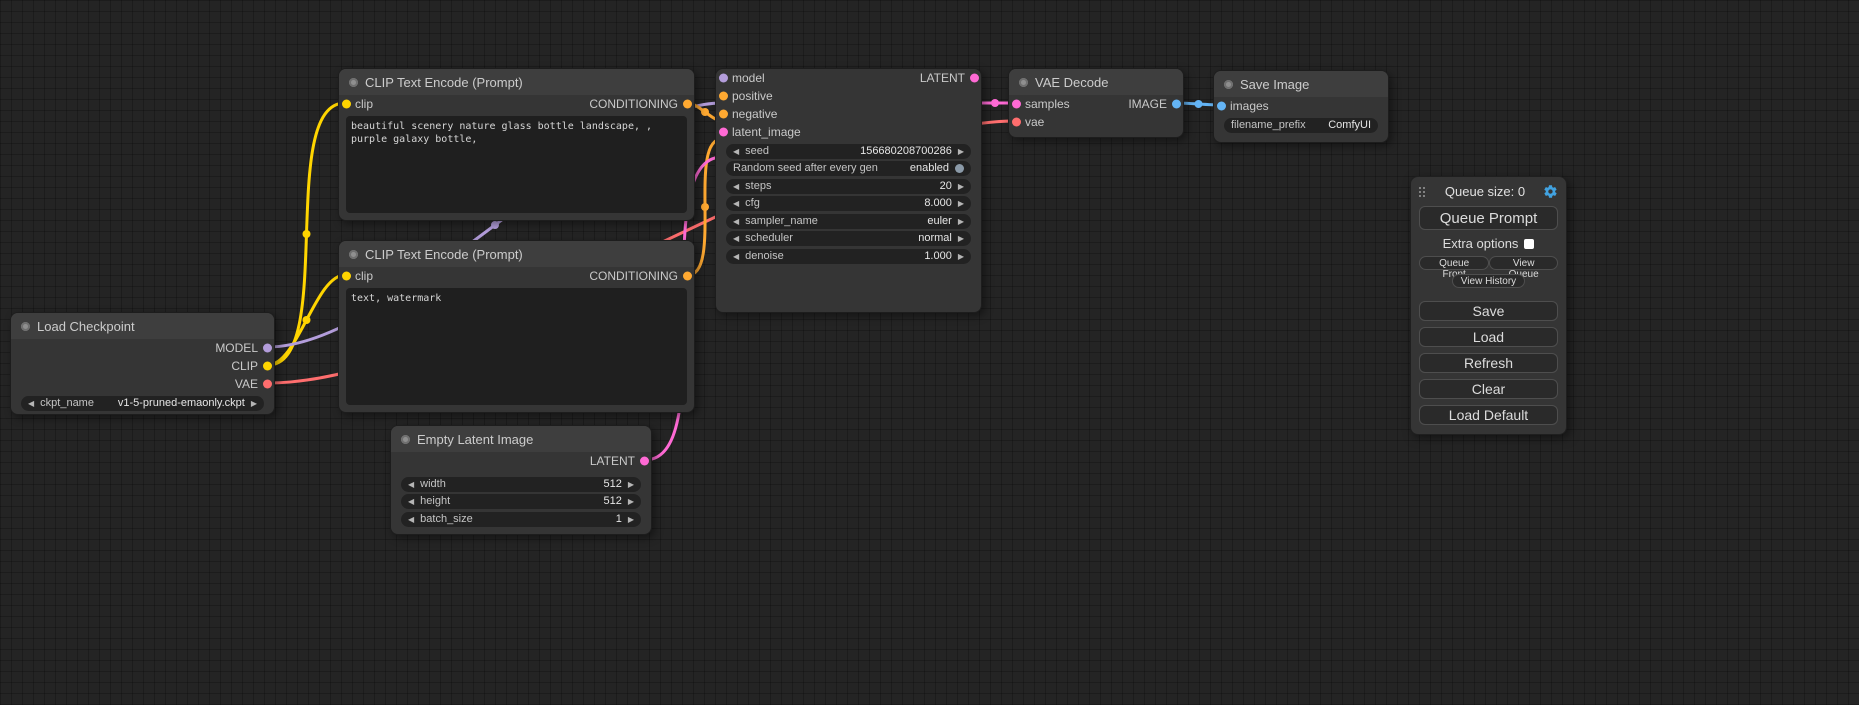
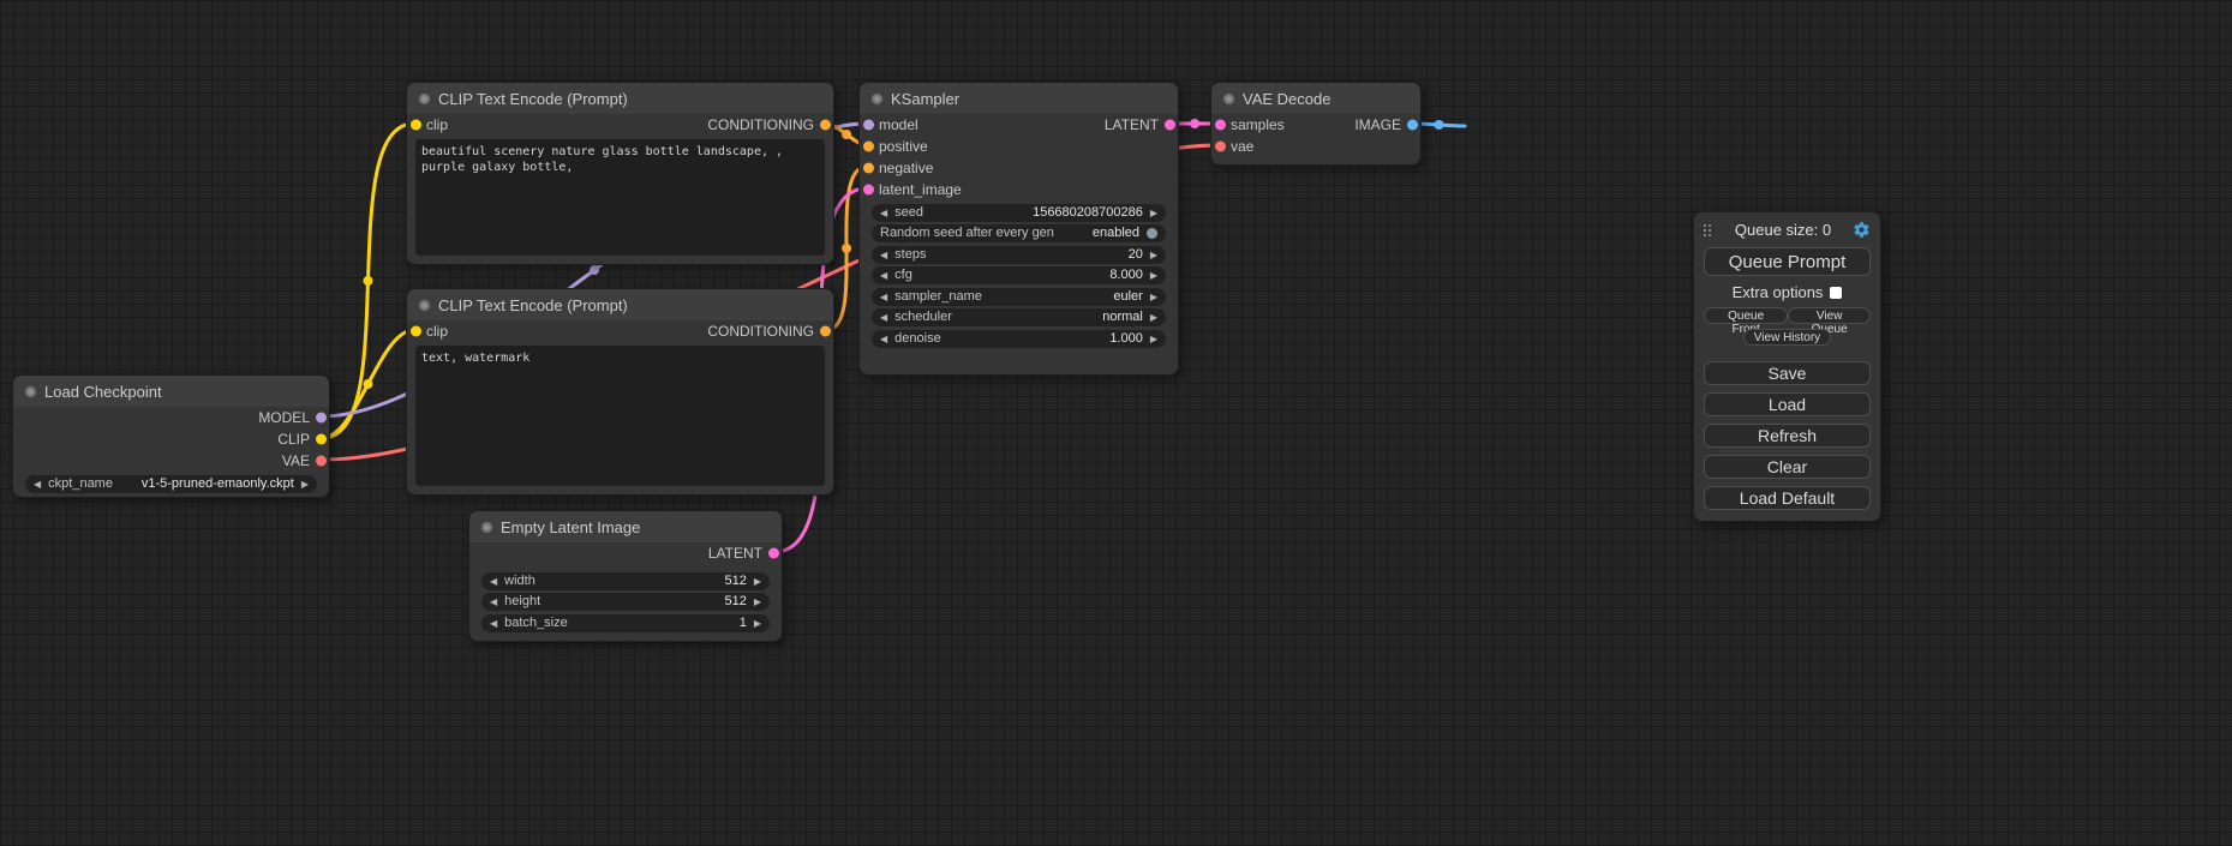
  Load Checkpoint
  MODEL
  CLIP
  VAE
  ◀
  ckpt_name
  v1-5-pruned-emaonly.ckpt
  ▶
  CLIP Text Encode (Prompt)
  clip
  CONDITIONING
  beautiful scenery nature glass bottle landscape, , purple galaxy bottle,
  CLIP Text Encode (Prompt)
  clip
  CONDITIONING
  text, watermark
  Empty Latent Image
  LATENT
  ◀
  width
  512
  ▶
  ◀
  height
  512
  ▶
  ◀
  batch_size
  1
  ▶
+ KSampler
  model
  LATENT
  positive
  negative
  latent_image
  ◀
  seed
  156680208700286
  ▶
  Random seed after every gen
  enabled
  ◀
  steps
  20
  ▶
  ◀
  cfg
  8.000
  ▶
  ◀
  sampler_name
  euler
  ▶
  ◀
  scheduler
  normal
  ▶
  ◀
  denoise
  1.000
  ▶
  VAE Decode
  samples
  IMAGE
  vae
- Save Image
- images
- filename_prefix
- ComfyUI
  Queue size: 0
  Queue Prompt
  Extra options
  Queue Fr
  View eue
  View History
  Save
  Load
  Refresh
  Clear
  Load Default
